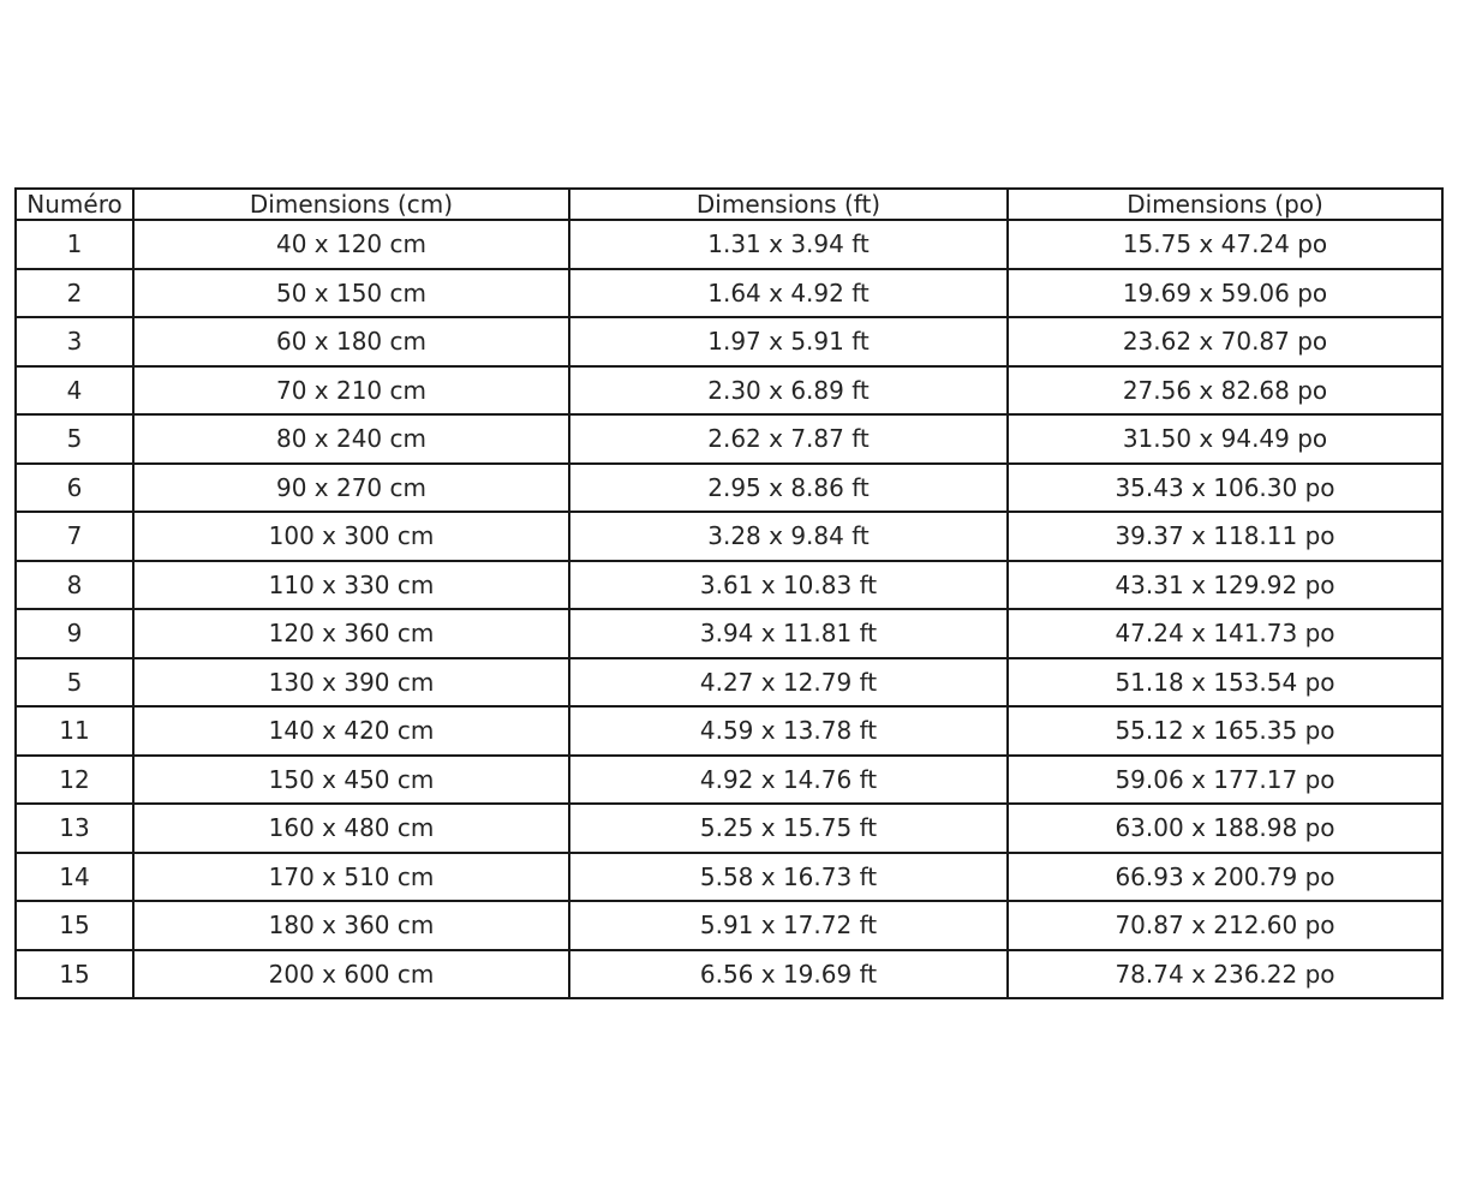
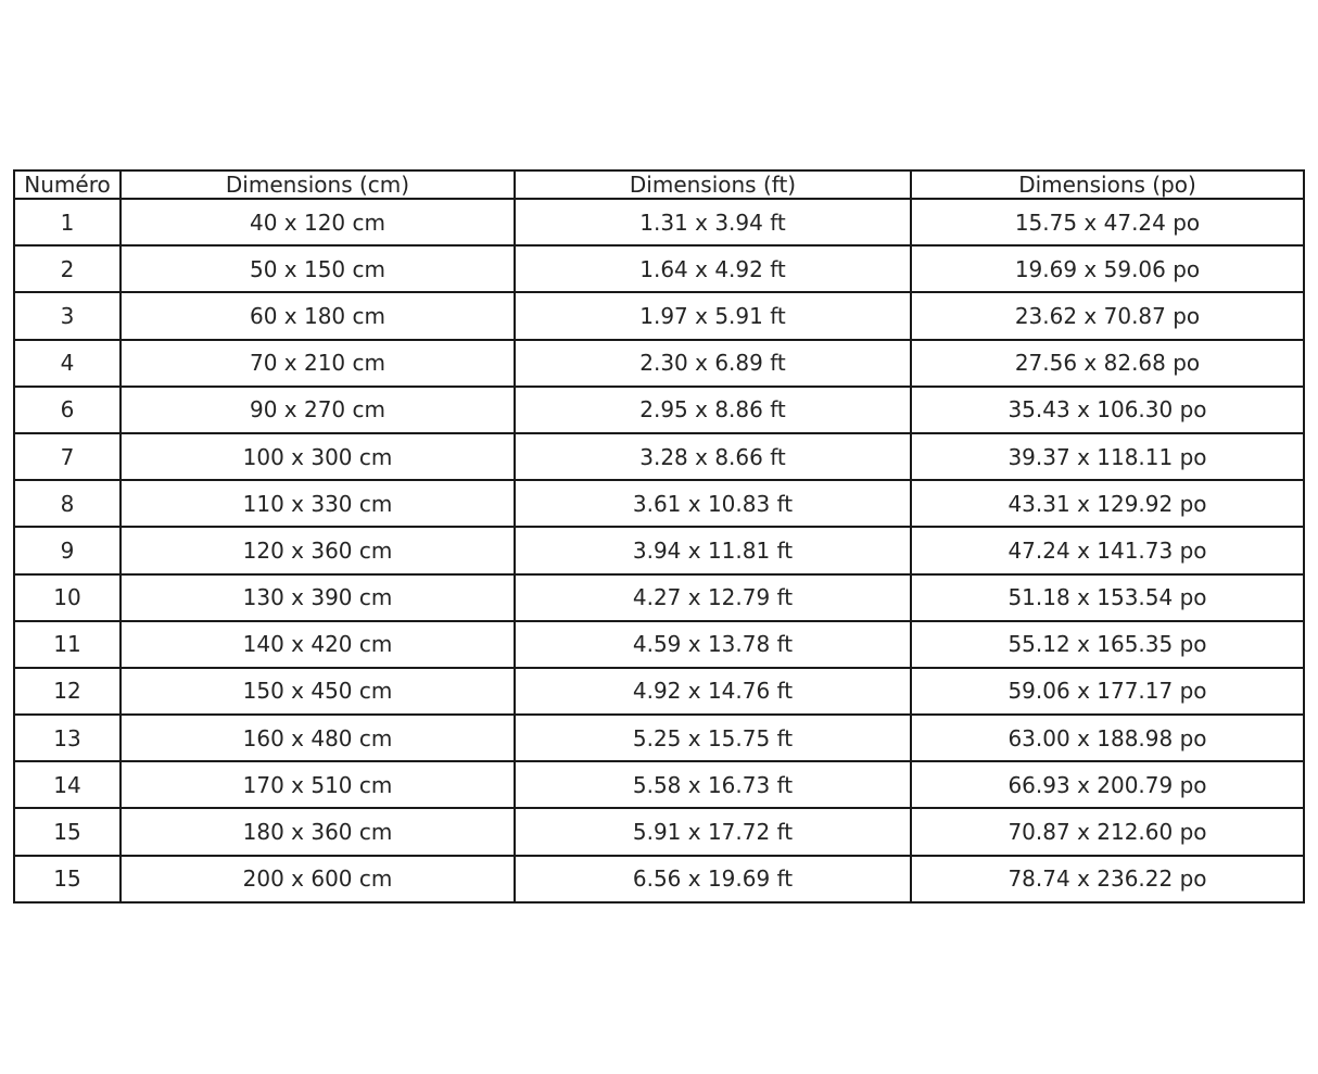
  Numéro	Dimensions (cm)	Dimensions (ft)	Dimensions (po)
  1	40 x 120 cm	1.31 x 3.94 ft	15.75 x 47.24 po
  2	50 x 150 cm	1.64 x 4.92 ft	19.69 x 59.06 po
  3	60 x 180 cm	1.97 x 5.91 ft	23.62 x 70.87 po
  4	70 x 210 cm	2.30 x 6.89 ft	27.56 x 82.68 po
- 5	80 x 240 cm	2.62 x 7.87 ft	31.50 x 94.49 po
  6	90 x 270 cm	2.95 x 8.86 ft	35.43 x 106.30 po
- 7	100 x 300 cm	3.28 x 9.84 ft	39.37 x 118.11 po
+ 7	100 x 300 cm	3.28 x 8.66 ft	39.37 x 118.11 po
  8	110 x 330 cm	3.61 x 10.83 ft	43.31 x 129.92 po
  9	120 x 360 cm	3.94 x 11.81 ft	47.24 x 141.73 po
- 5	130 x 390 cm	4.27 x 12.79 ft	51.18 x 153.54 po
+ 10	130 x 390 cm	4.27 x 12.79 ft	51.18 x 153.54 po
  11	140 x 420 cm	4.59 x 13.78 ft	55.12 x 165.35 po
  12	150 x 450 cm	4.92 x 14.76 ft	59.06 x 177.17 po
  13	160 x 480 cm	5.25 x 15.75 ft	63.00 x 188.98 po
  14	170 x 510 cm	5.58 x 16.73 ft	66.93 x 200.79 po
  15	180 x 360 cm	5.91 x 17.72 ft	70.87 x 212.60 po
  15	200 x 600 cm	6.56 x 19.69 ft	78.74 x 236.22 po
